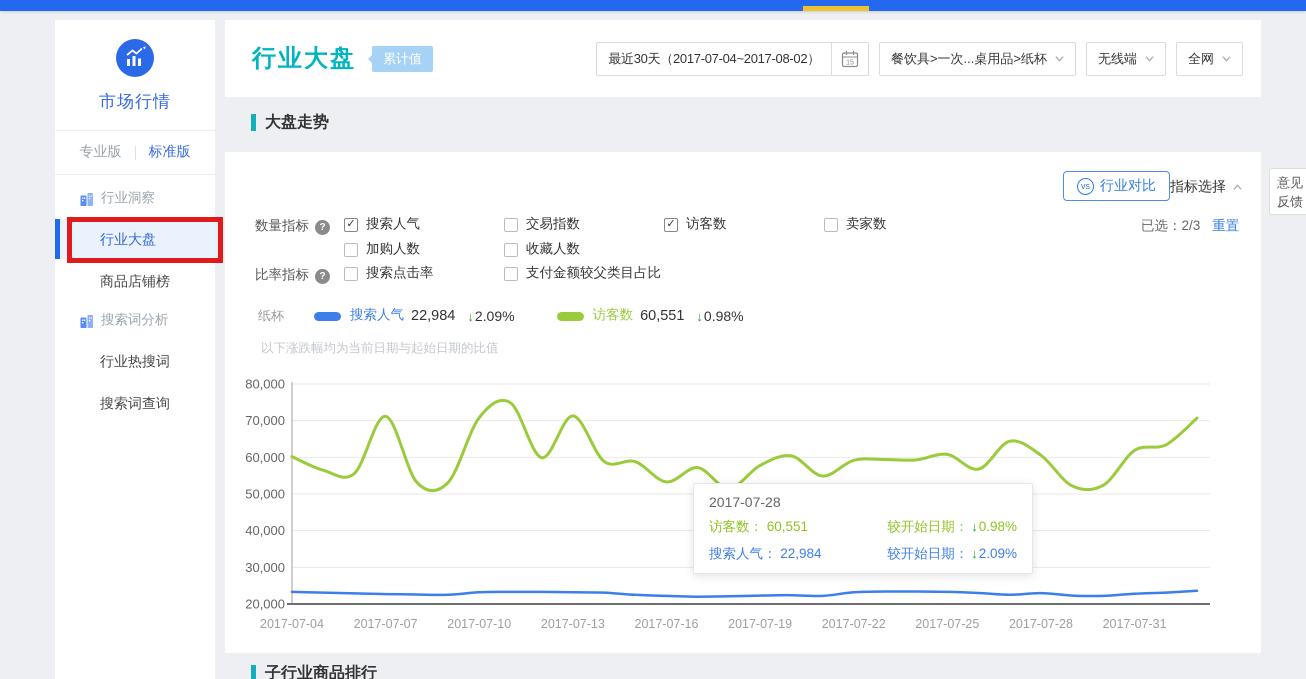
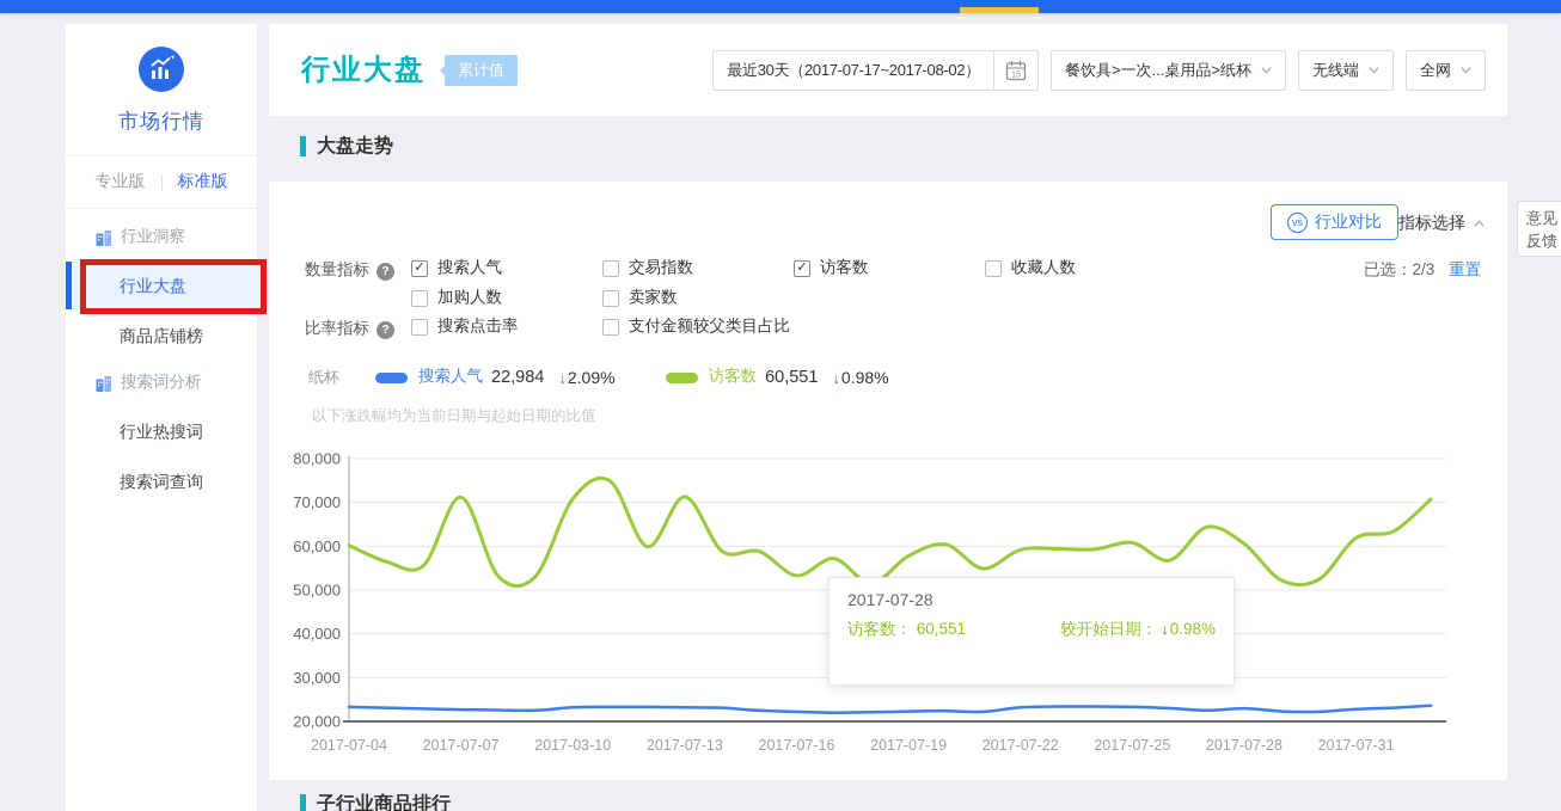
  市场行情
  专业版
  标准版
  行业洞察
  行业大盘
  商品店铺榜
  搜索词分析
  行业热搜词
  搜索词查询
  行业大盘
  累计值
- 最近30天（2017-07-04~2017-08-02）
+ 最近30天（2017-07-17~2017-08-02）
  餐饮具>一次...桌用品>纸杯
  无线端
  全网
  大盘走势
  vs
  行业对比
  指标选择
  数量指标
  ?
  ✓
  搜索人气
  交易指数
  ✓
  访客数
- 卖家数
+ 收藏人数
  加购人数
- 收藏人数
+ 卖家数
  比率指标
  ?
  搜索点击率
  支付金额较父类目占比
  已选：2/3 重置
  纸杯
  搜索人气
  22,984
  ↓
  2.09%
  访客数
  60,551
  ↓
  0.98%
  以下涨跌幅均为当前日期与起始日期的比值
  20,000
  30,000
  40,000
  50,000
  60,000
  70,000
  80,000
  2017-07-04
  2017-07-07
- 2017-07-10
+ 2017-03-10
  2017-07-13
  2017-07-16
  2017-07-19
  2017-07-22
  2017-07-25
  2017-07-28
  2017-07-31
  2017-07-28
  访客数： 60,551
  较开始日期： ↓0.98%
- 搜索人气： 22,984
- 较开始日期： ↓2.09%
  子行业商品排行
  意见
  反馈
